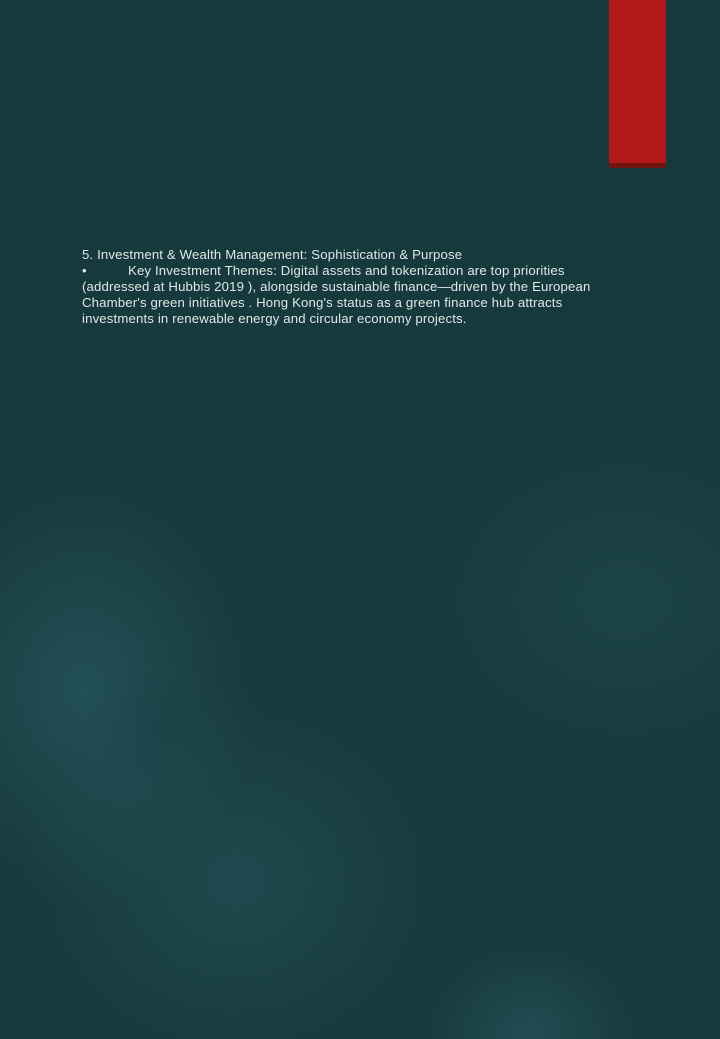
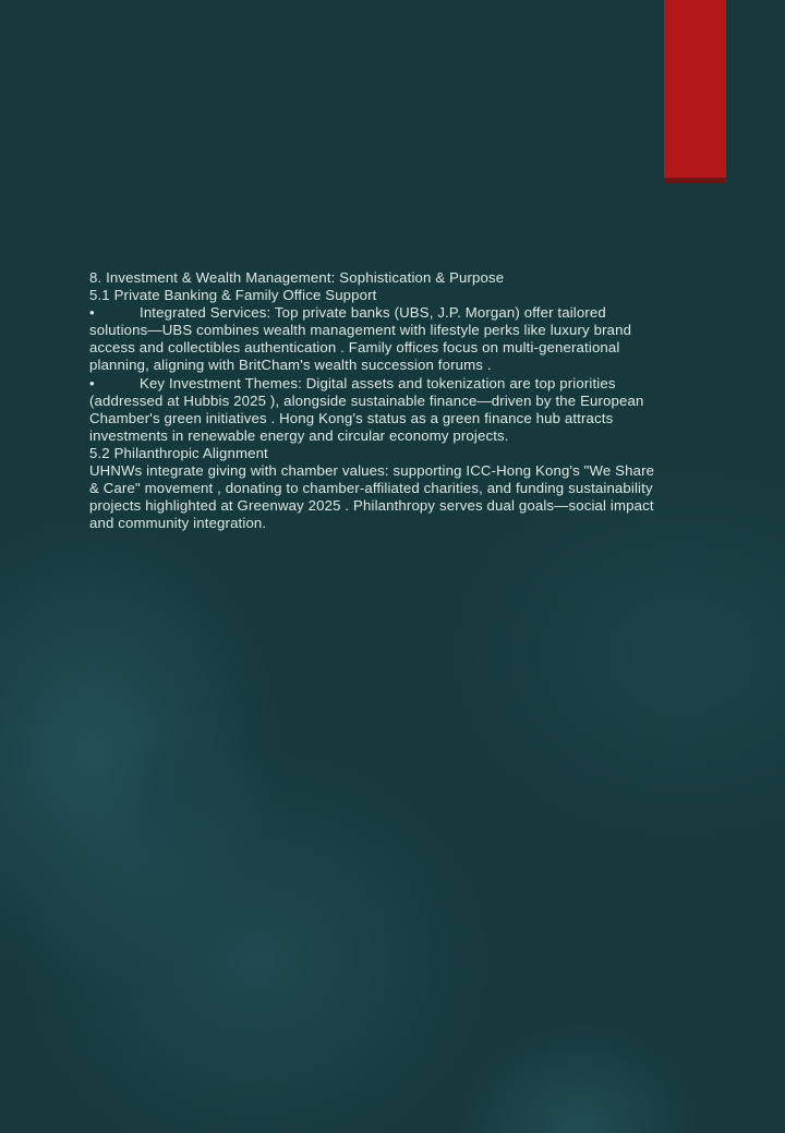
- 5. Investment & Wealth Management: Sophistication & Purpose
+ 8. Investment & Wealth Management: Sophistication & Purpose
+ 5.1 Private Banking & Family Office Support
+ • Integrated Services: Top private banks (UBS, J.P. Morgan) offer tailored solutions—UBS combines wealth management with lifestyle perks like luxury brand access and collectibles authentication . Family offices focus on multi-generational planning, aligning with BritCham's wealth succession forums .
- • Key Investment Themes: Digital assets and tokenization are top priorities (addressed at Hubbis 2019 ), alongside sustainable finance—driven by the European Chamber's green initiatives . Hong Kong's status as a green finance hub attracts investments in renewable energy and circular economy projects.
+ • Key Investment Themes: Digital assets and tokenization are top priorities (addressed at Hubbis 2025 ), alongside sustainable finance—driven by the European Chamber's green initiatives . Hong Kong's status as a green finance hub attracts investments in renewable energy and circular economy projects.
+ 5.2 Philanthropic Alignment
+ UHNWs integrate giving with chamber values: supporting ICC-Hong Kong's "We Share & Care" movement , donating to chamber-affiliated charities, and funding sustainability projects highlighted at Greenway 2025 . Philanthropy serves dual goals—social impact and community integration.
